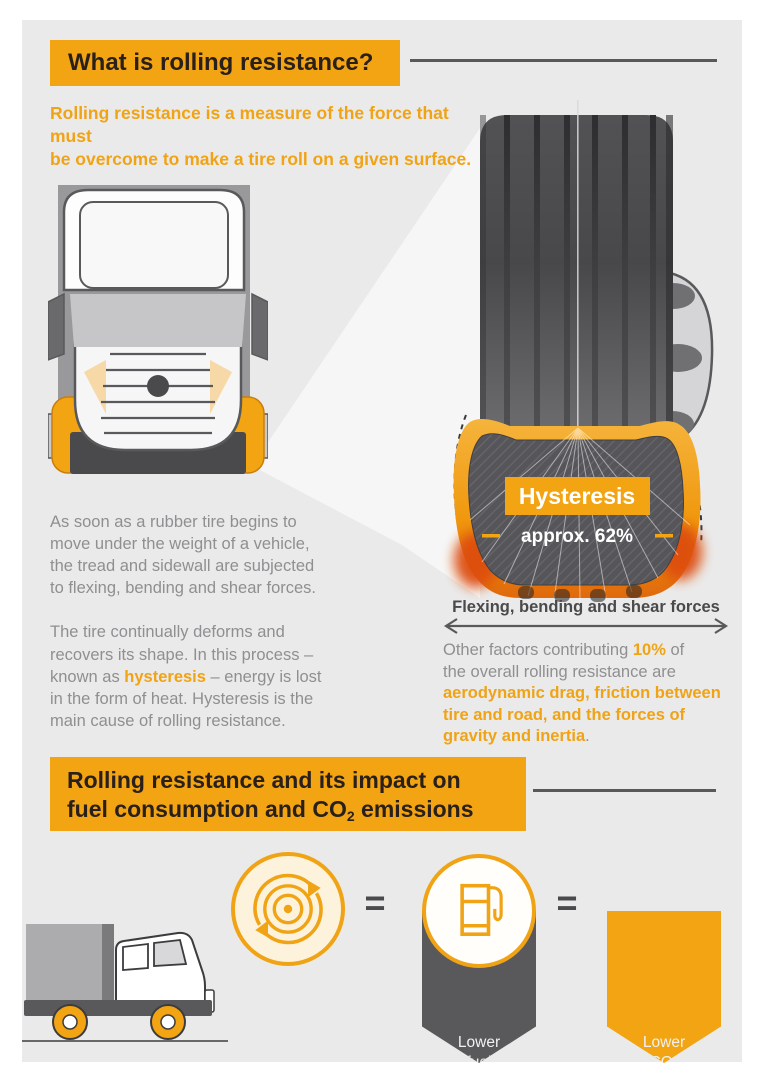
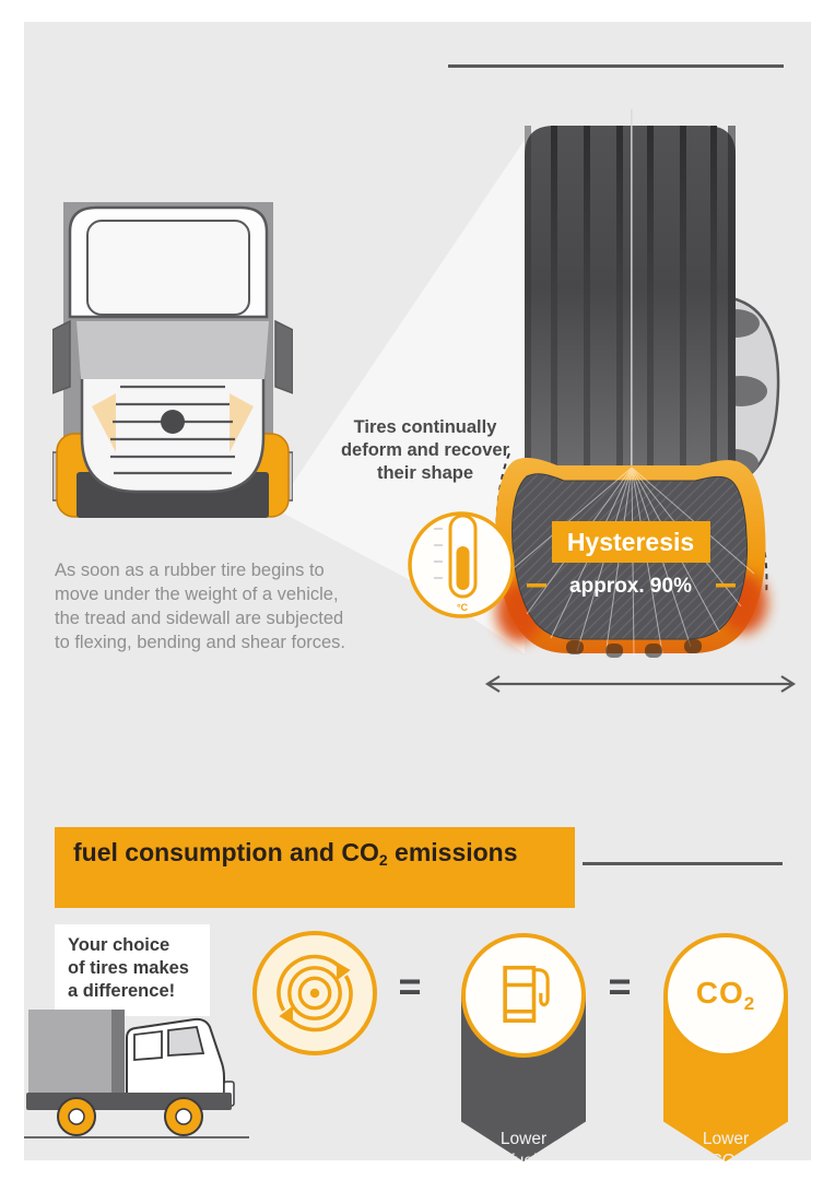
- What is rolling resistance?
- Rolling resistance is a measure of the force that must
- be overcome to make a tire roll on a given surface.
  Hysteresis
- approx. 62%
+ approx. 90%
+ °C
+ Tires continually
+ deform and recover
+ their shape
  As soon as a rubber tire begins to
  move under the weight of a vehicle,
  the tread and sidewall are subjected
  to flexing, bending and shear forces.
- The tire continually deforms and
- recovers its shape. In this process –
- known as hysteresis – energy is lost
- in the form of heat. Hysteresis is the
- main cause of rolling resistance.
- Flexing, bending and shear forces
- Other factors contributing 10% of
- the overall rolling resistance are
- aerodynamic drag, friction between
- tire and road, and the forces of
- gravity and inertia.
- Rolling resistance and its impact on
  fuel consumption and CO2 emissions
+ Your choice
+ of tires makes
+ a difference!
  =
  Lower
  =
  Lower
+ CO2
